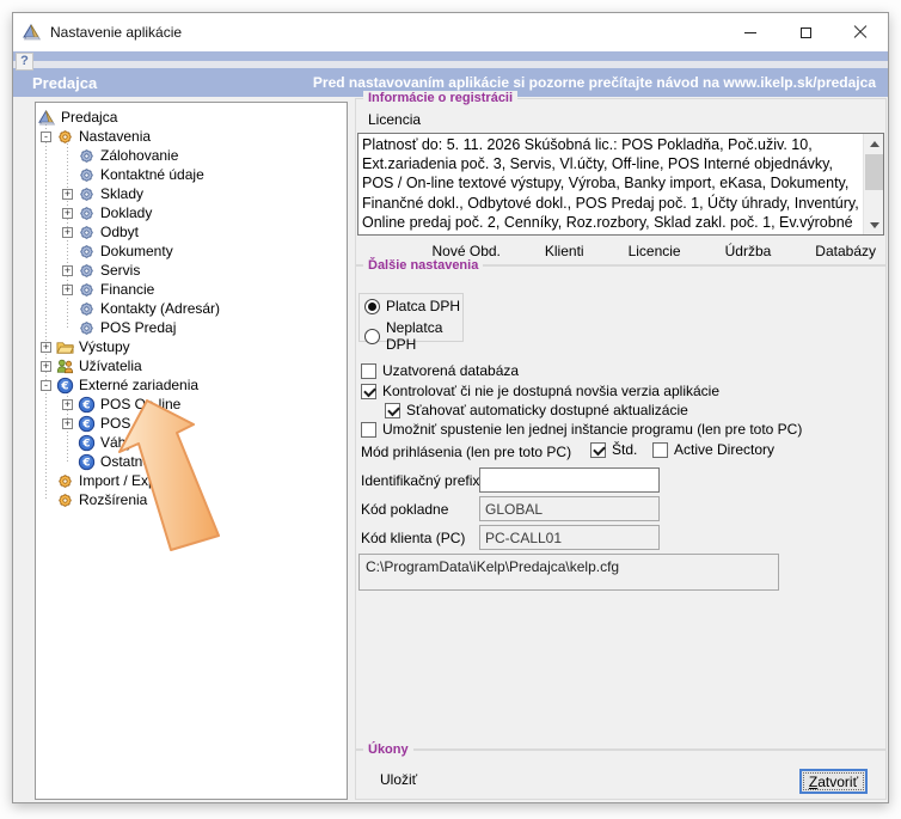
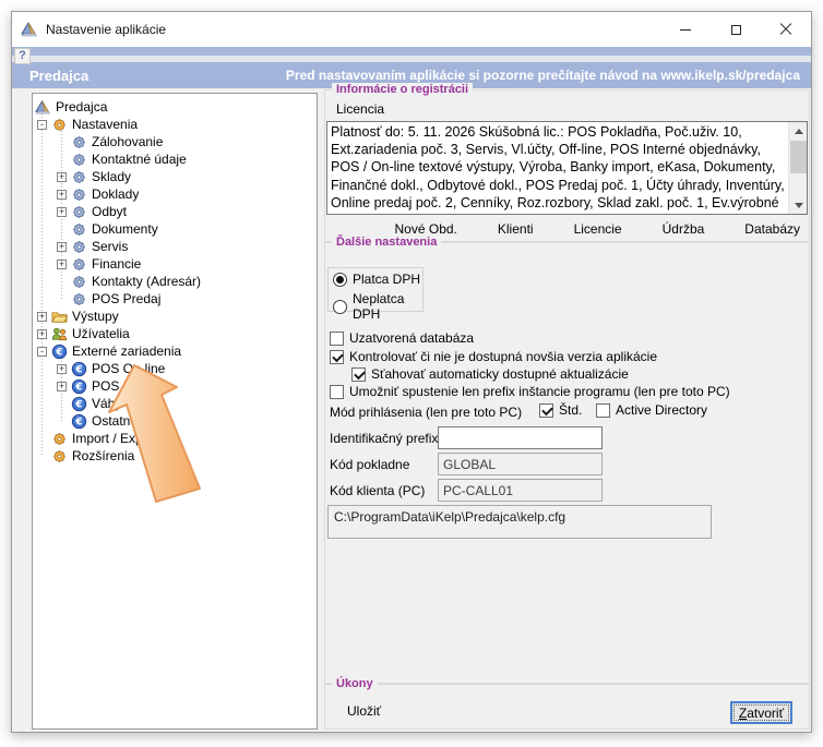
  Nastavenie aplikácie
  ?
  Predajca
  Pred nastavovaním aplikácie si pozorne prečítajte návod na www.ikelp.sk/predajca
  Predajca
  -
  Nastavenia
  Zálohovanie
  Kontaktné údaje
  +
  Sklady
  +
  Doklady
  +
  Odbyt
  Dokumenty
  +
  Servis
  +
  Financie
  Kontakty (Adresár)
  POS Predaj
  +
  Výstupy
  +
  Užívatelia
  -
  Externé zariadenia
  +
  POS Oline
  +
  Váh
  Ostatn
  Rozšírenia
  Informácie o registrácii
  Licencia
  Platnosť do: 5. 11. 2026 Skúšobná lic.: POS Pokladňa, Poč.uživ. 10, Ext.zariadenia poč. 3, Servis, Vl.účty, Off-line, POS Interné objednávky, POS / On-line textové výstupy, Výroba, Banky import, eKasa, Dokumenty, Finančné dokl., Odbytové dokl., POS Predaj poč. 1, Účty úhrady, Inventúry, Online predaj poč. 2, Cenníky, Roz.rozbory, Sklad zakl. poč. 1, Ev.výrobné
  Nové Obd.
  Klienti
  Licencie
  Údržba
  Databázy
  Ďalšie nastavenia
  Platca DPH
  Neplatca DPH
  Uzatvorená databáza
  Kontrolovať či nie je dostupná novšia verzia aplikácie
  Sťahovať automaticky dostupné aktualizácie
- Umožniť spustenie len jednej inštancie programu (len pre toto PC)
+ Umožniť spustenie len prefix inštancie programu (len pre toto PC)
  Mód prihlásenia (len pre toto PC)
  Štd.
  Active Directory
  Identifikačný prefix
  Kód pokladne
  GLOBAL
  Kód klienta (PC)
  PC-CALL01
  C:\ProgramData\iKelp\Predajca\kelp.cfg
  Úkony
  Uložiť
  Zatvoriť
